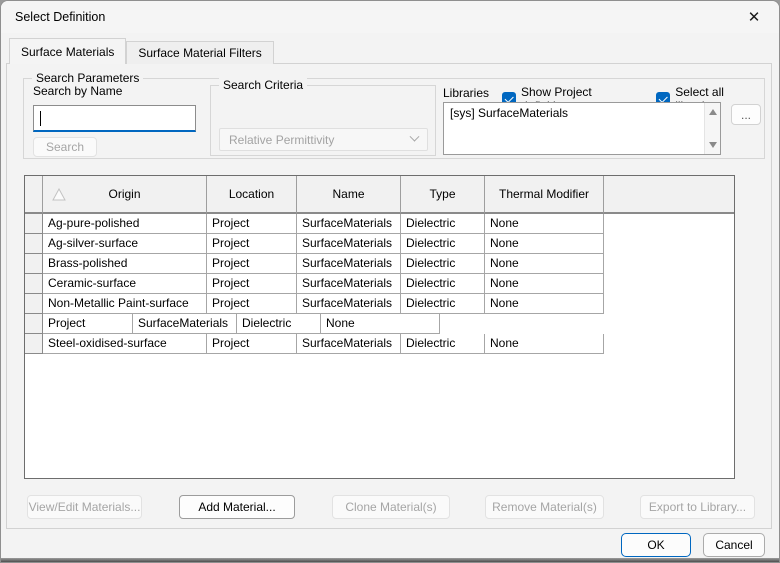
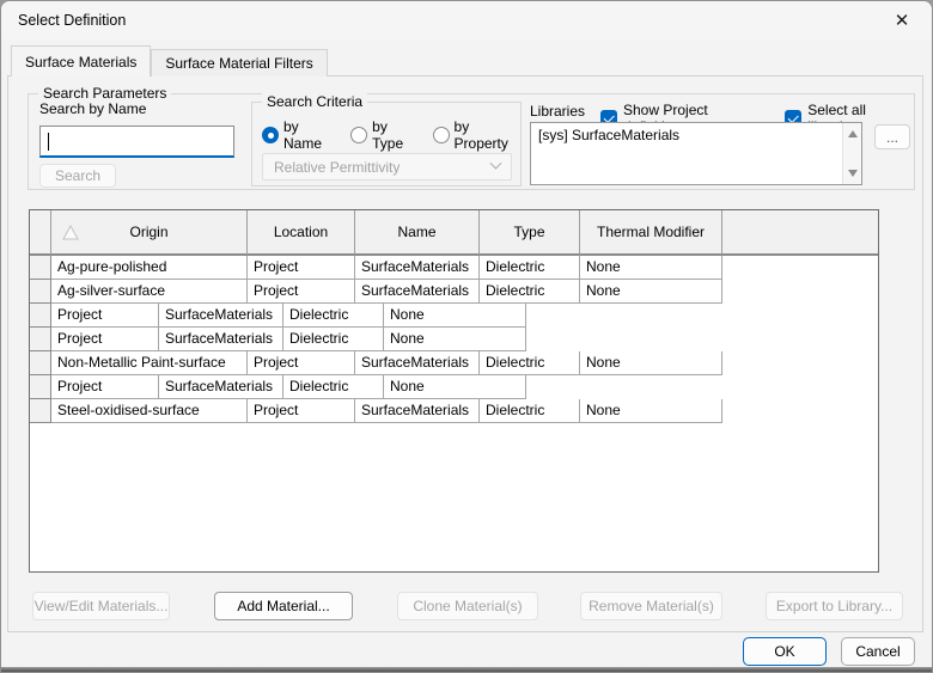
  Select Definition
  ✕
  Surface Materials
  Surface Material Filters
  Search Parameters
  Search by Name
  Search
  Search Criteria
+ by Name
+ by Type
+ by Property
  Relative Permittivity
  Libraries
  [sys] SurfaceMaterials
  ...
  Origin
  Location
  Name
  Type
  Thermal Modifier
  Ag-pure-polished
  Project
  SurfaceMaterials
  Dielectric
  None
  Ag-silver-surface
  Project
  SurfaceMaterials
  Dielectric
  None
- Brass-polished
  Project
  SurfaceMaterials
  Dielectric
  None
- Ceramic-surface
  Project
  SurfaceMaterials
  Dielectric
  None
  Non-Metallic Paint-surface
  Project
  SurfaceMaterials
  Dielectric
  None
  Project
  SurfaceMaterials
  Dielectric
  None
  Steel-oxidised-surface
  Project
  SurfaceMaterials
  Dielectric
  None
  View/Edit Materials...
  Add Material...
  Clone Material(s)
  Remove Material(s)
  Export to Library...
  OK
  Cancel
